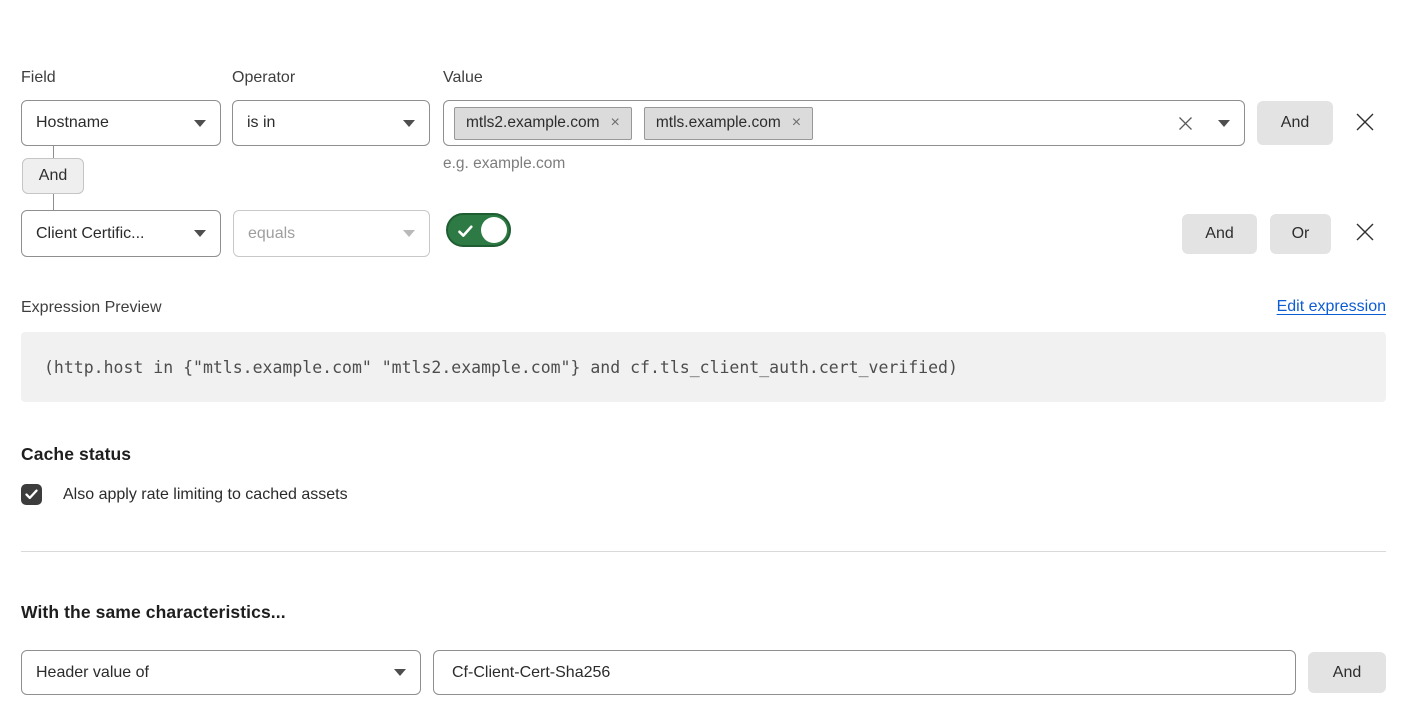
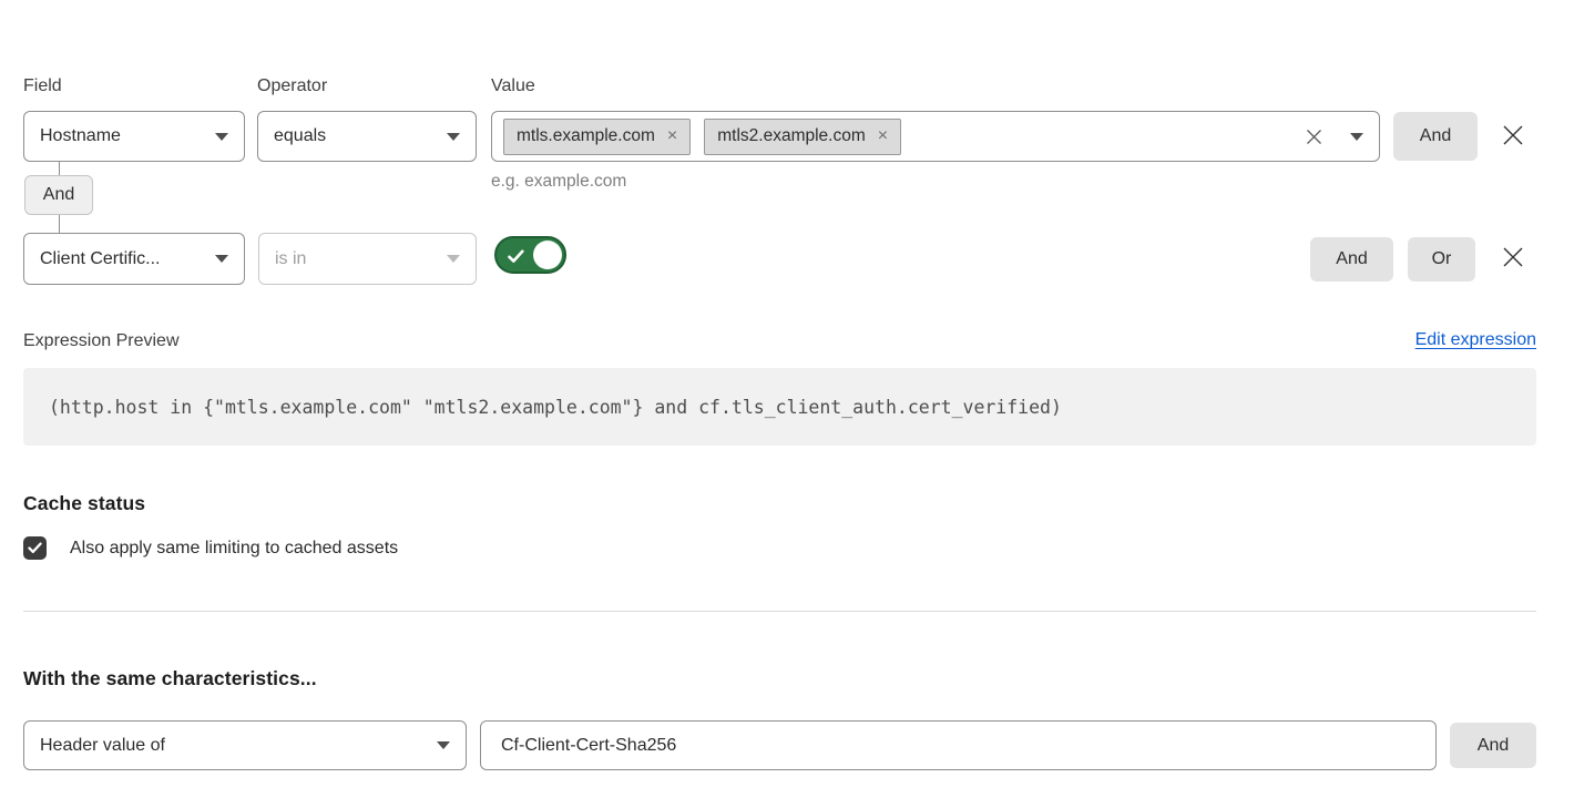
  Field
  Operator
  Value
  Hostname
- is in
+ equals
- mtls2.example.com
+ mtls.example.com
  ×
- mtls.example.com
+ mtls2.example.com
  ×
  And
  e.g. example.com
  And
  Client Certific...
- equals
+ is in
  And
  Or
  Expression Preview
  Edit expression
  (http.host in {"mtls.example.com" "mtls2.example.com"} and cf.tls_client_auth.cert_verified)
  Cache status
- Also apply rate limiting to cached assets
+ Also apply same limiting to cached assets
  With the same characteristics...
  Header value of
  Cf-Client-Cert-Sha256
  And
